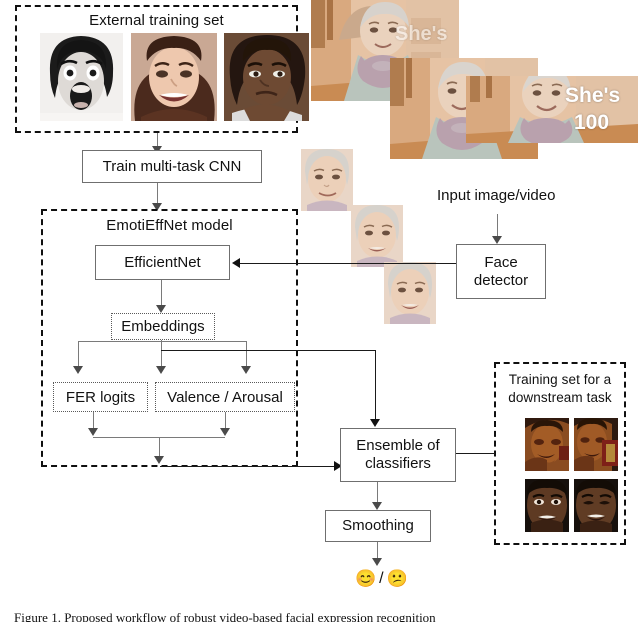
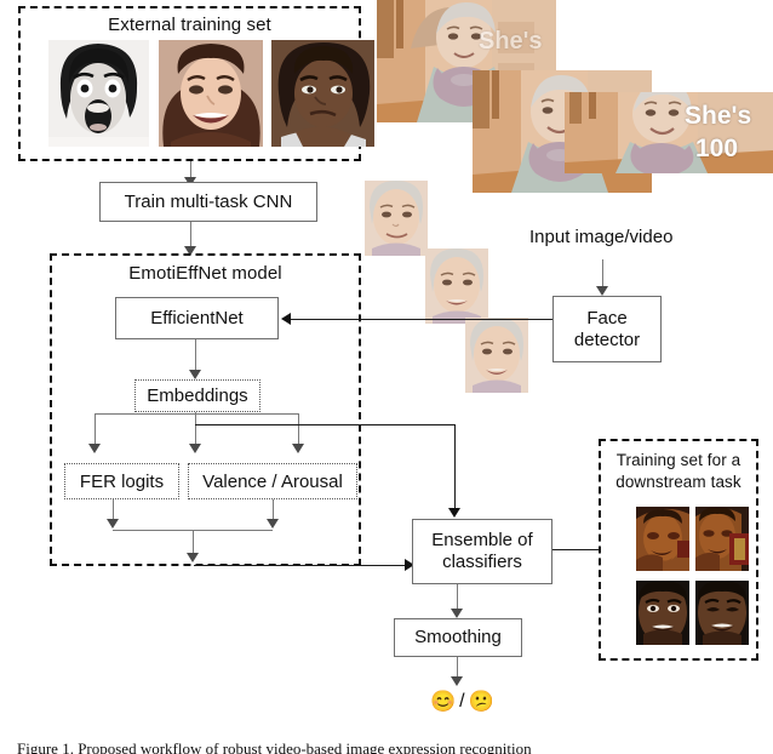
  She's
  She's
  100
  External training set
  Train multi-task CNN
  EmotiEffNet model
  EfficientNet
  Embeddings
  FER logits
  Valence / Arousal
  Input image/video
  Face
  detector
  Training set for a
  downstream task
  Ensemble of
  classifiers
  Smoothing
  😊
  /
  😕
- Figure 1. Proposed workflow of robust video-based facial expression recognition
+ Figure 1. Proposed workflow of robust video-based image expression recognition
